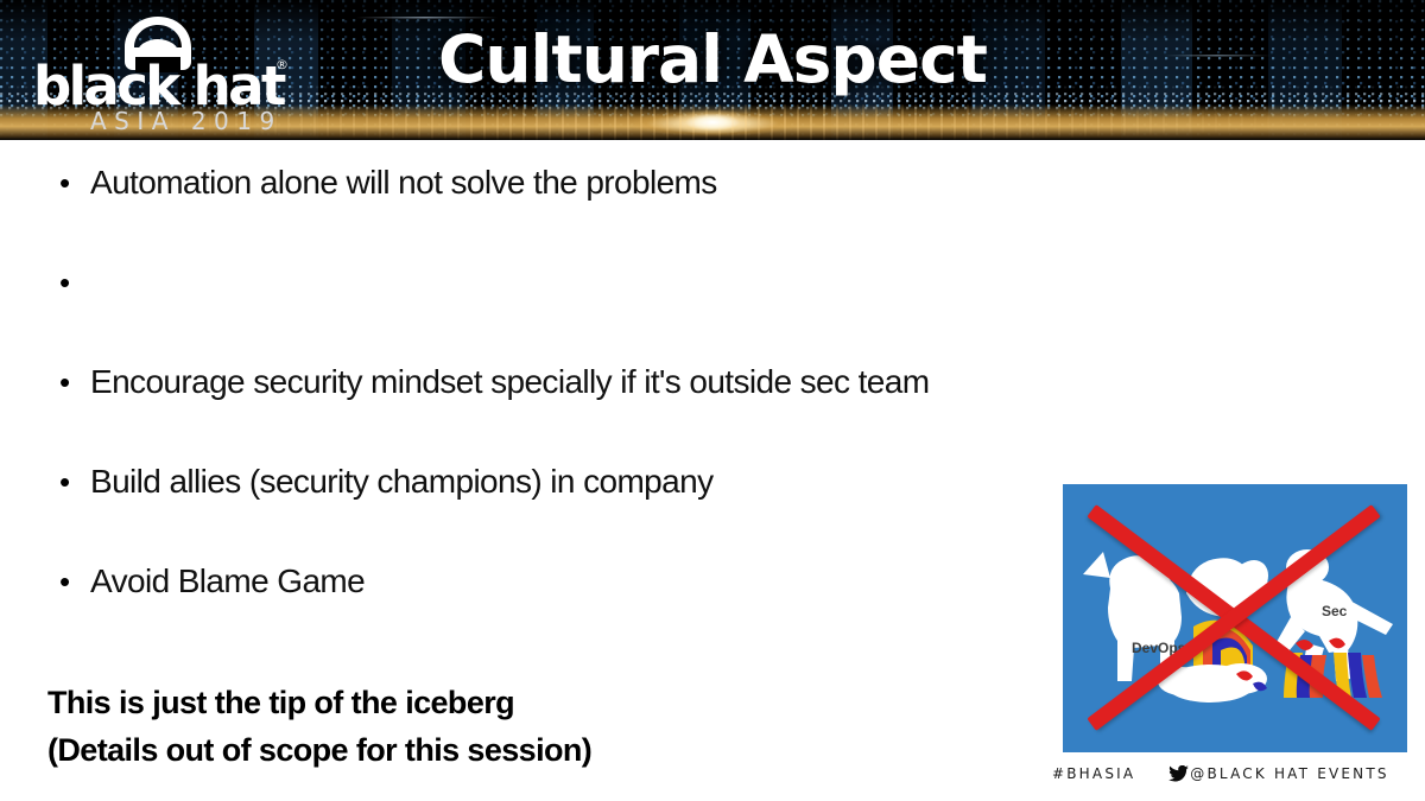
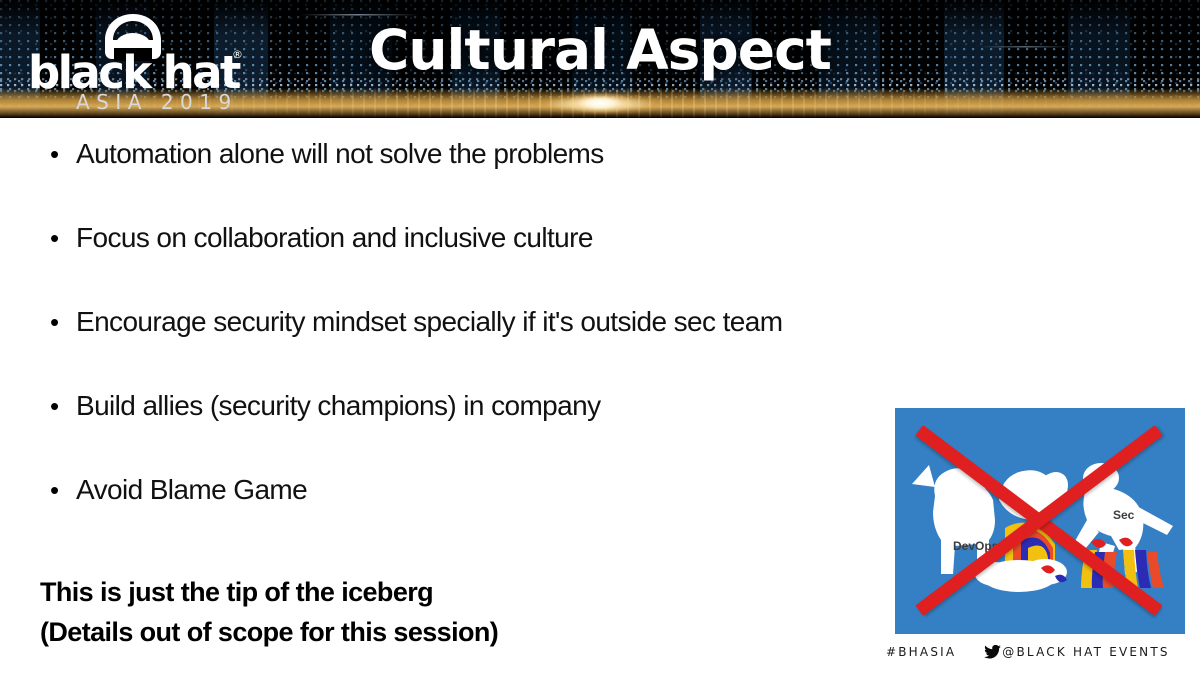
  black hat
  ®
  ASIA 2019
  Cultural Aspect
  •
  Automation alone will not solve the problems
  •
+ Focus on collaboration and inclusive culture
  •
  Encourage security mindset specially if it's outside sec team
  •
  Build allies (security champions) in company
  •
  Avoid Blame Game
  This is just the tip of the iceberg
  (Details out of scope for this session)
  DevOp
  Sec
  #BHASIA
  @BLACK HAT EVENTS
